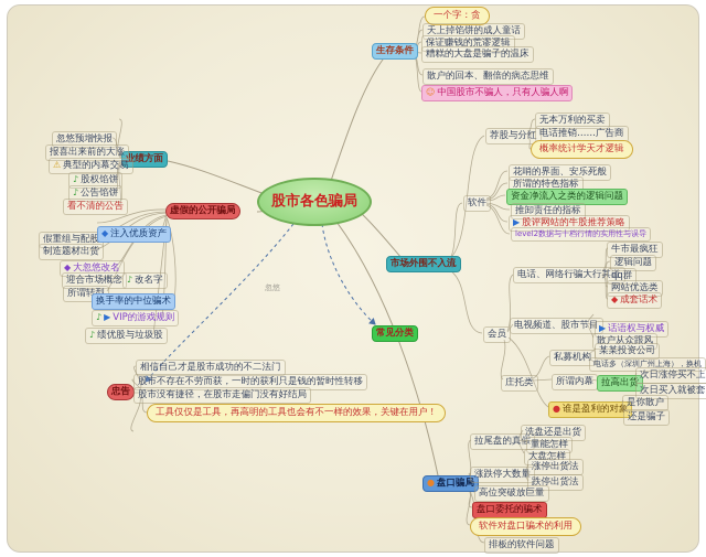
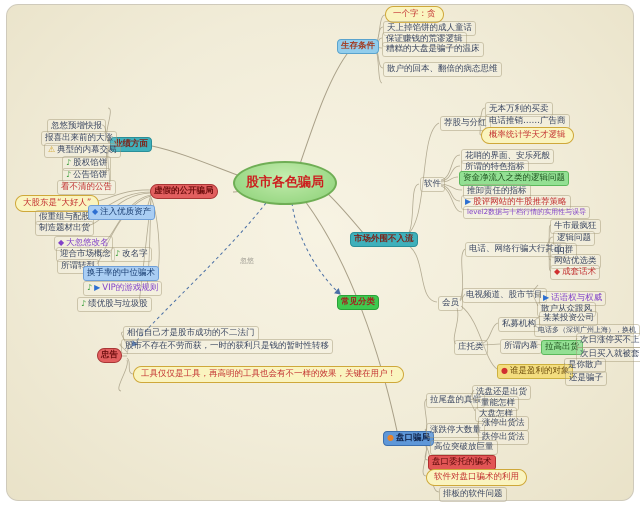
  股市各色骗局
  忽悠
  生存条件
  一个字：贪
  天上掉馅饼的成人童话
  保证赚钱的荒谬逻辑
  糟糕的大盘是骗子的温床
  散户的回本、翻倍的病态思维
- ☺ 中国股市不骗人，只有人骗人啊
  业绩方面
  忽悠预增快报
  报喜出来前的大涨
  ⚠ 典型的内幕交易
  ♪ 股权馅饼
  ♪ 公告馅饼
  看不清的公告
  虚假的公开骗局
+ 大股东是“大好人”
  假重组与配股
  制造题材出货
  ◆ 注入优质资产
  ◆ 大忽悠改名
  迎合市场概念
  ♪ 改名字
  所谓转
  换手率的中位骗术
  ♪ ▶ VIP的游戏规则
  ♪ 绩优股与垃圾股
  市场外围不入流
  荐股与分红
  无本万利的买卖
  电话推销……广告商
  概率统计学天才逻辑
  软件
  花哨的界面、安乐死般
  所谓的特色指标
  资金净流入之类的逻辑问题
  推卸责任的指标
  ▶ 股评网站的牛股推荐策略
  level2数据与十档行情的实用性与误导
  会员
  电话、网络行骗大行其道
  牛市最疯狂
  逻辑问题
  qq群
  网站优选类
  ◆ 成套话术
  电视频道、股市节目
  ▶ 话语权与权威
  散户从众跟风
  庄托类
  私募机构
  某某投资公司
  电话多（深圳广州上海），换机
  所谓内幕
  拉高出货
  次日涨停买不上
  次日买入就被套
  ● 谁是盈利的对象
  是你散户
  还是骗子
  常见分类
  ● 盘口骗局
  拉尾盘的真假
  洗盘还是出货
  量能怎样
  大盘怎样
  涨跌停大数量
  涨停出货法
  跌停出货法
  高位突破放巨量
  盘口委托的骗术
  软件对盘口骗术的利用
  排板的软件问题
  忠告
  相信自己才是股市成功的不二法门
  股市不存在不劳而获，一时的获利只是钱的暂时性转移
- 股市没有捷径，在股市走偏门没有好结局
  工具仅仅是工具，再高明的工具也会有不一样的效果，关键在用户！
